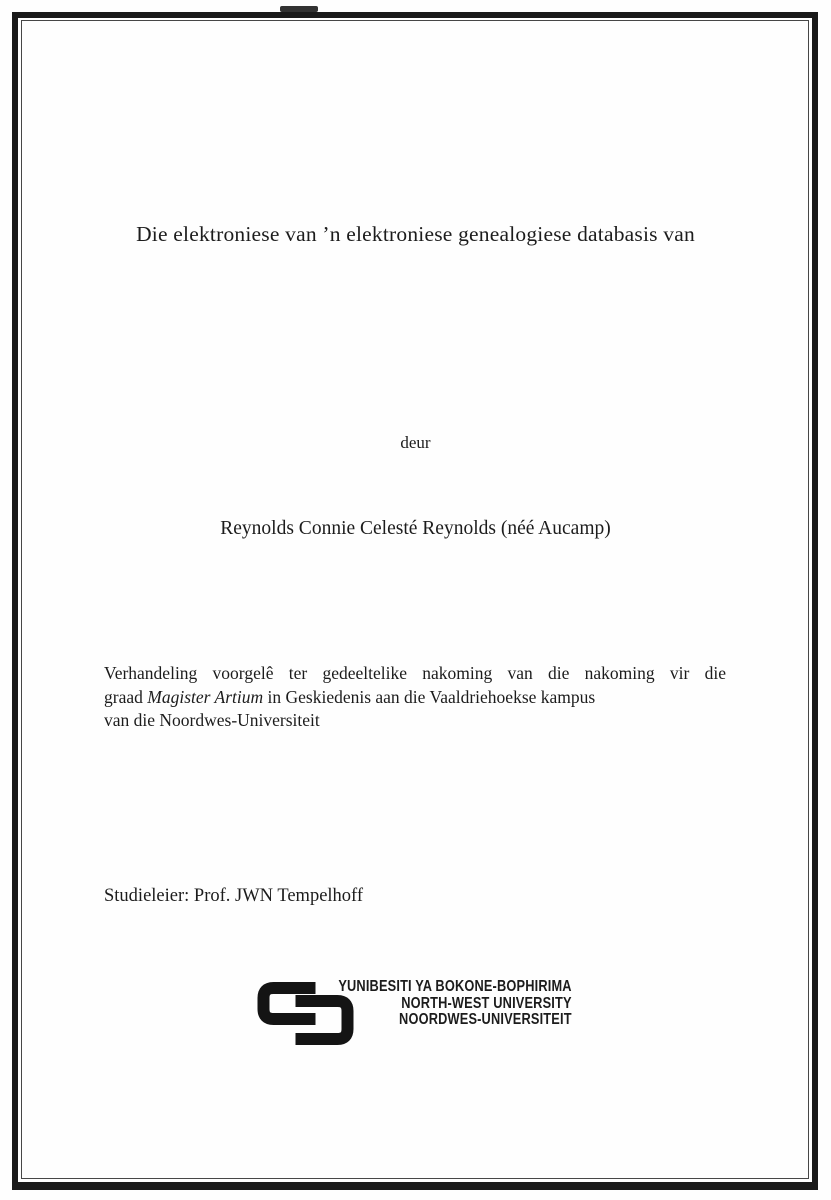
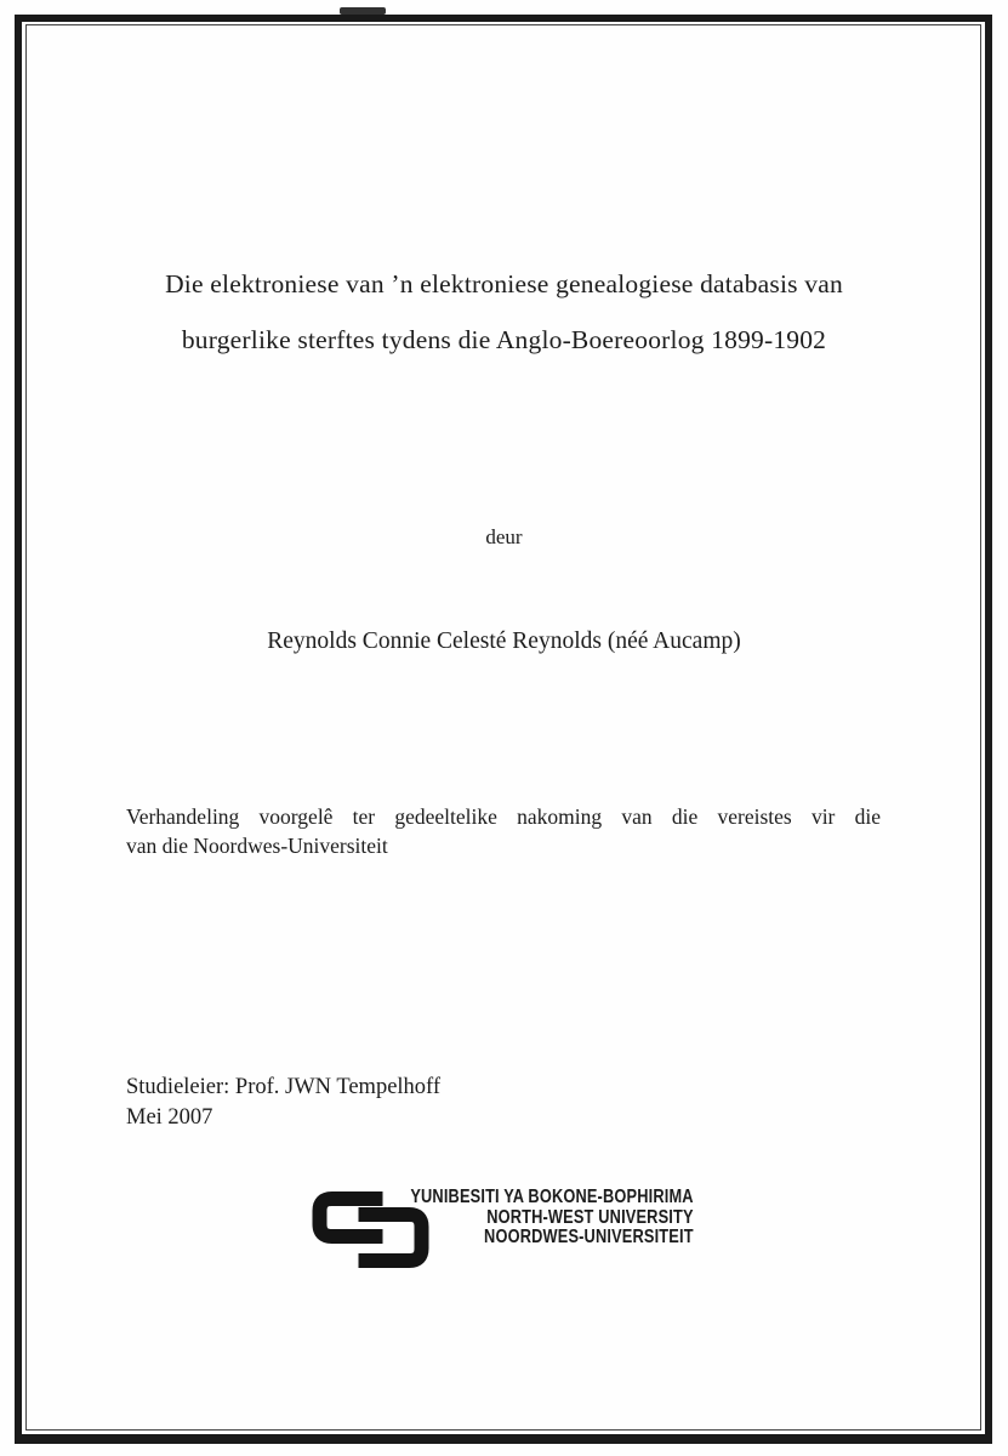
  Die elektroniese van ’n elektroniese genealogiese databasis van
+ burgerlike sterftes tydens die Anglo-Boereoorlog 1899-1902
  deur
  Reynolds Connie Celesté Reynolds (néé Aucamp)
- Verhandeling voorgelê ter gedeeltelike nakoming van die nakoming vir die
+ Verhandeling voorgelê ter gedeeltelike nakoming van die vereistes vir die
- graad Magister Artium in Geskiedenis aan die Vaaldriehoekse kampus
  van die Noordwes-Universiteit
  Studieleier: Prof. JWN Tempelhoff
+ Mei 2007
  YUNIBESITI YA BOKONE-BOPHIRIMA
  NORTH-WEST UNIVERSITY
  NOORDWES-UNIVERSITEIT
